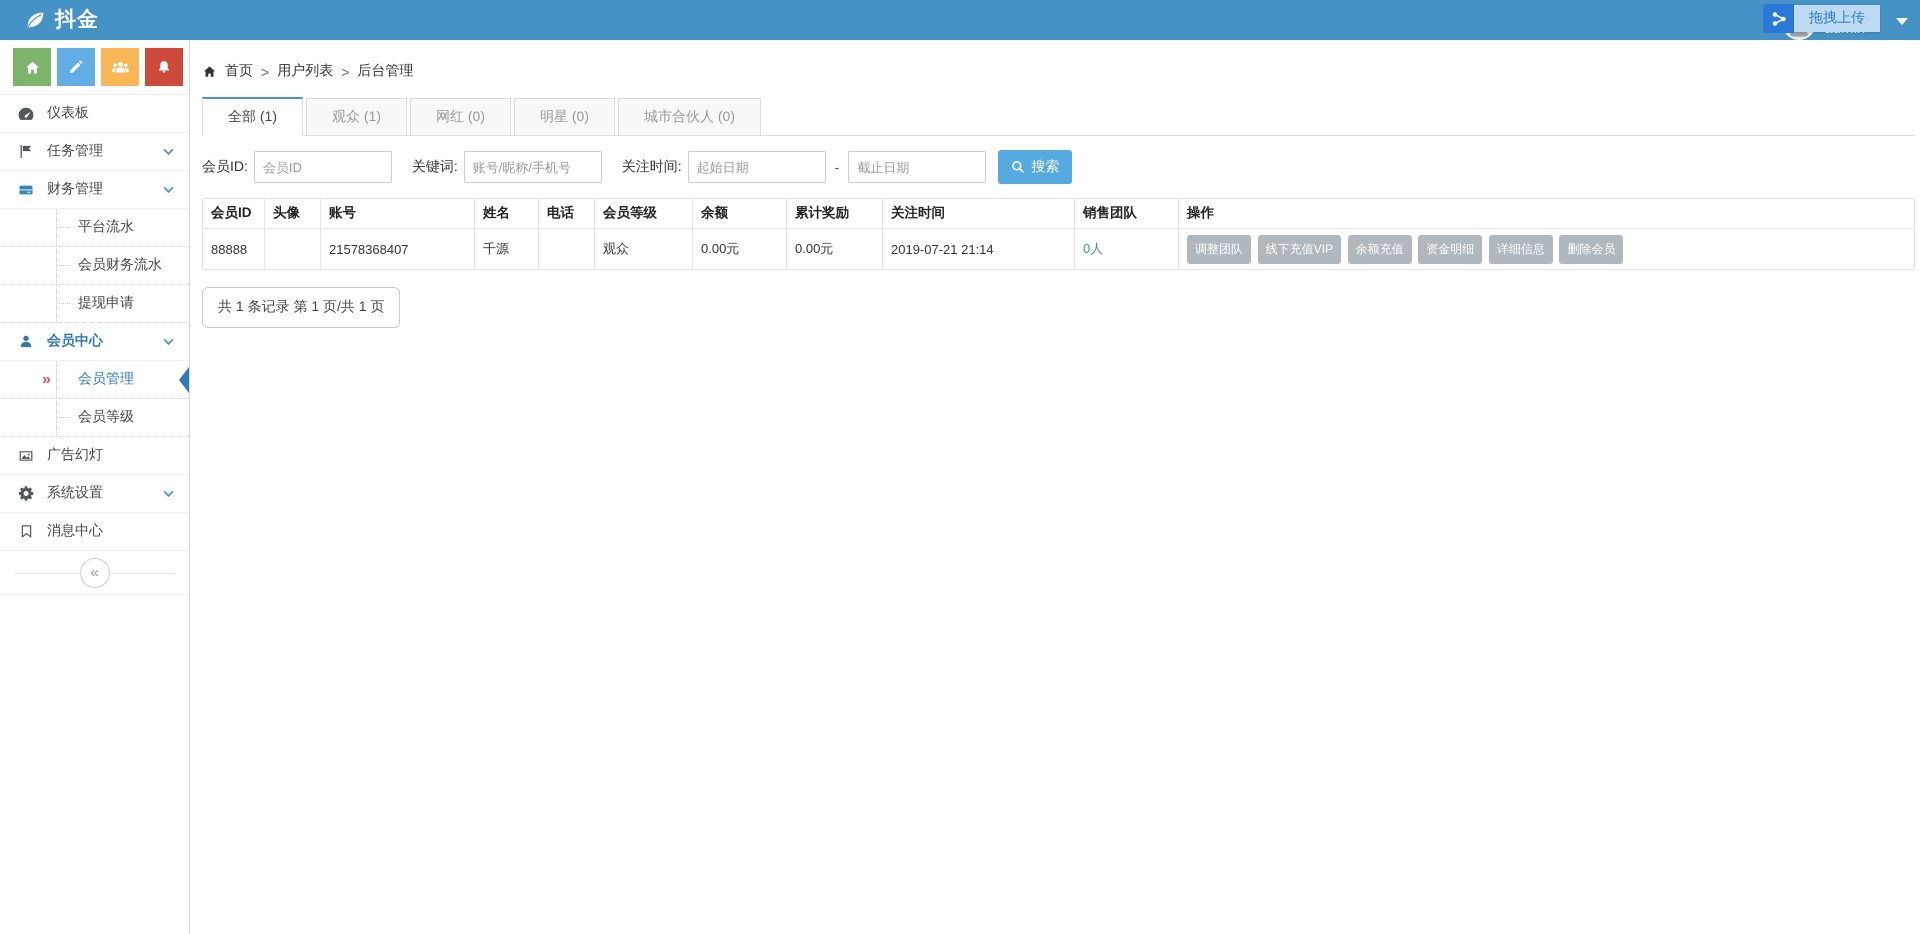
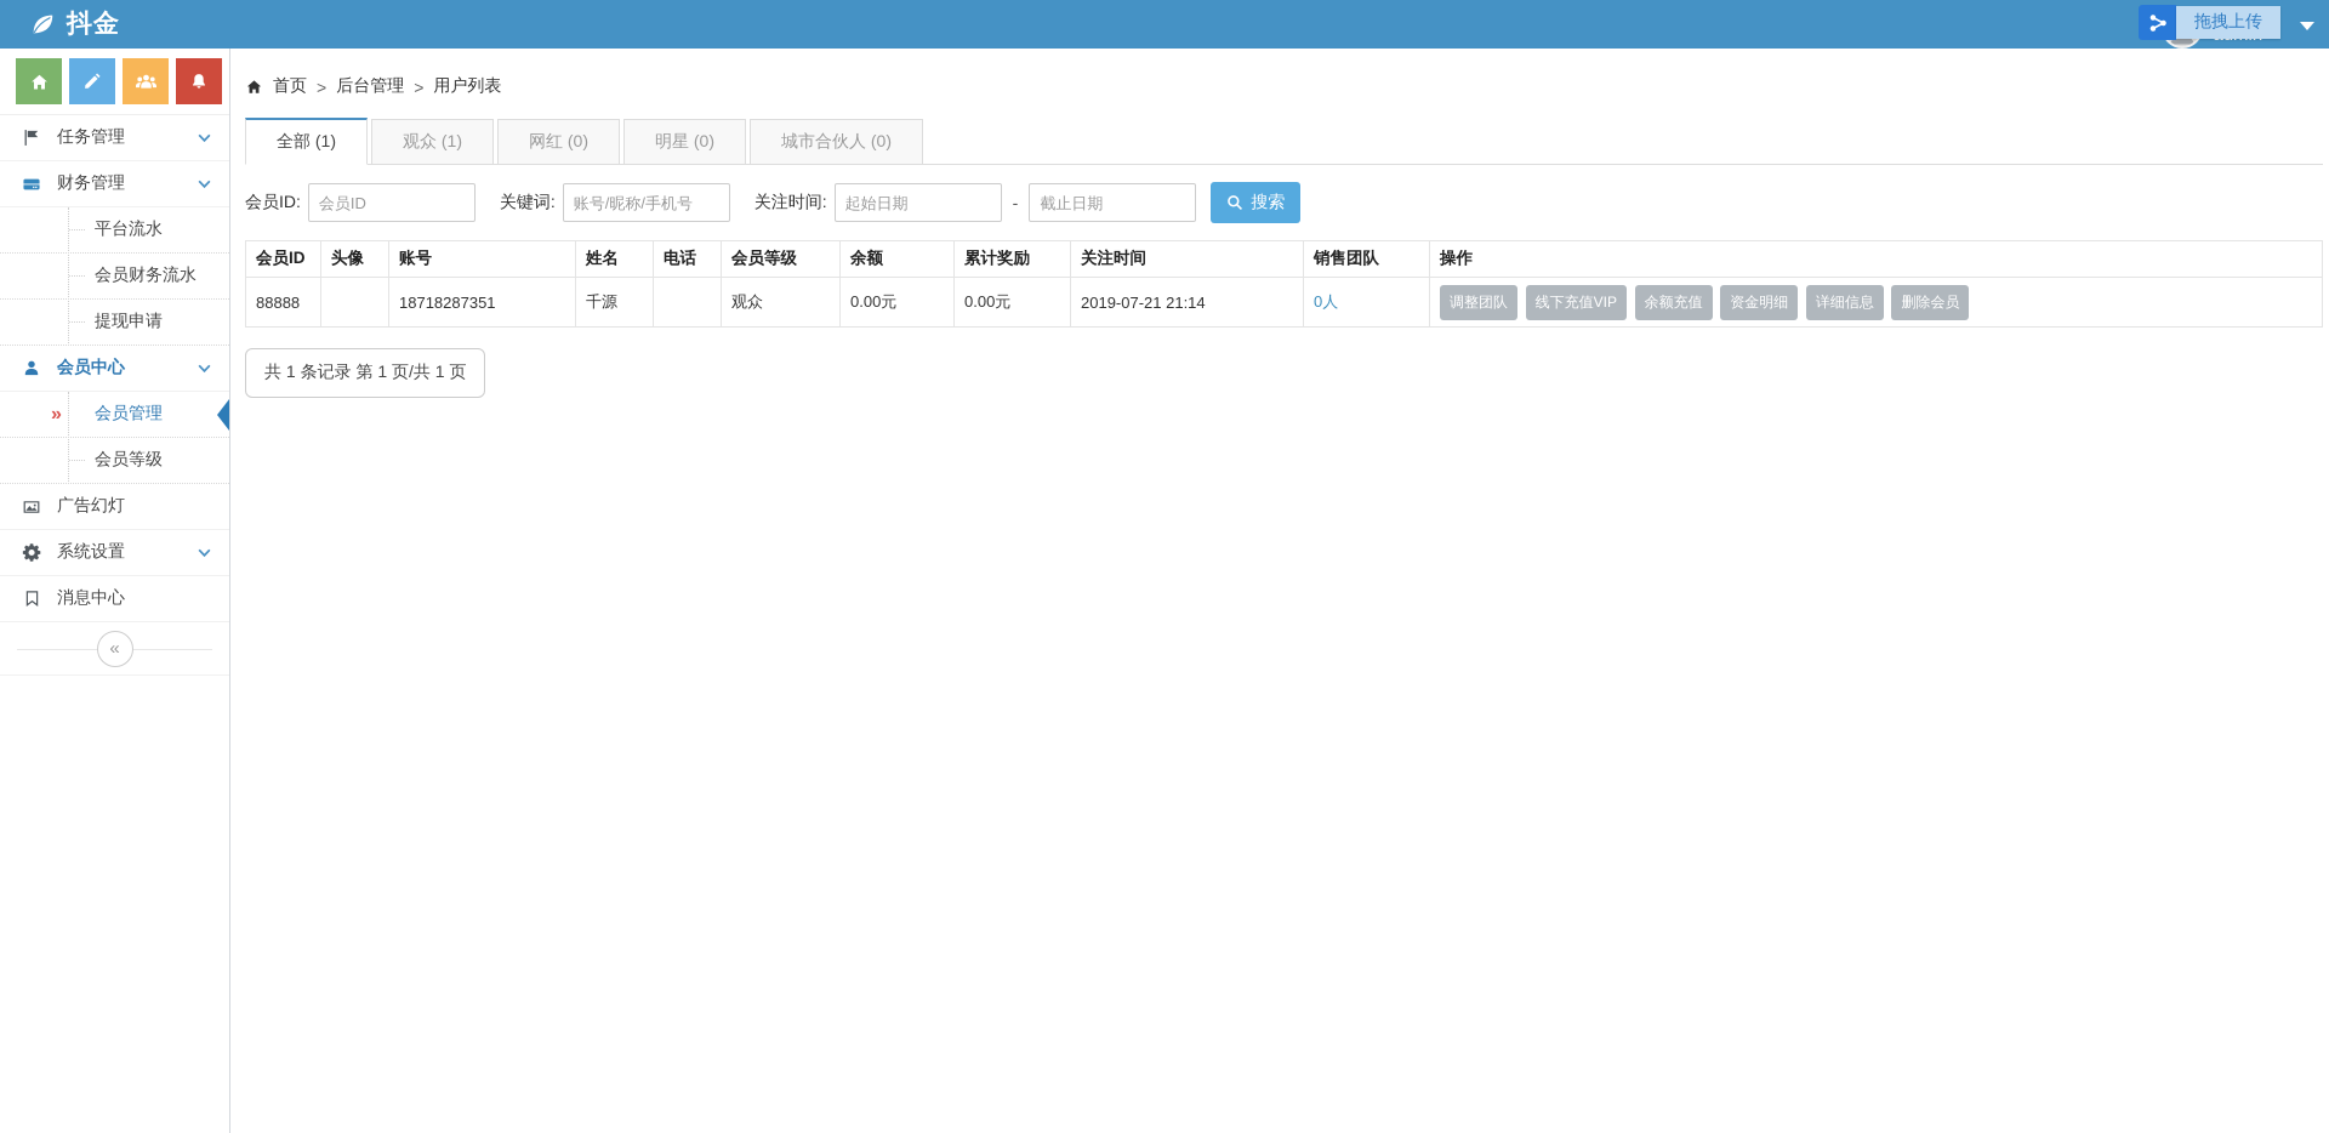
  抖金
  拖拽上传
- 仪表板
  任务管理
  财务管理
  平台流水
  会员财务流水
  提现申请
  会员中心
  »
  会员管理
  会员等级
  广告幻灯
  系统设置
  消息中心
  «
  首页
  >
- 用户列表
+ 后台管理
  >
- 后台管理
+ 用户列表
  全部 (1)
  观众 (1)
  网红 (0)
  明星 (0)
  城市合伙人 (0)
  会员ID:
  会员ID
  关键词:
  账号/昵称/手机号
  关注时间:
  起始日期
  -
  截止日期
  搜索
  会员ID	头像	账号	姓名	电话	会员等级	余额	累计奖励	关注时间	销售团队	操作
- 88888		21578368407	千源		观众	0.00元	0.00元	2019-07-21 21:14	0人	调整团队 线下充值VIP 余额充值 资金明细 详细信息 删除会员
+ 88888		18718287351	千源		观众	0.00元	0.00元	2019-07-21 21:14	0人	调整团队 线下充值VIP 余额充值 资金明细 详细信息 删除会员
  共 1 条记录 第 1 页/共 1 页
